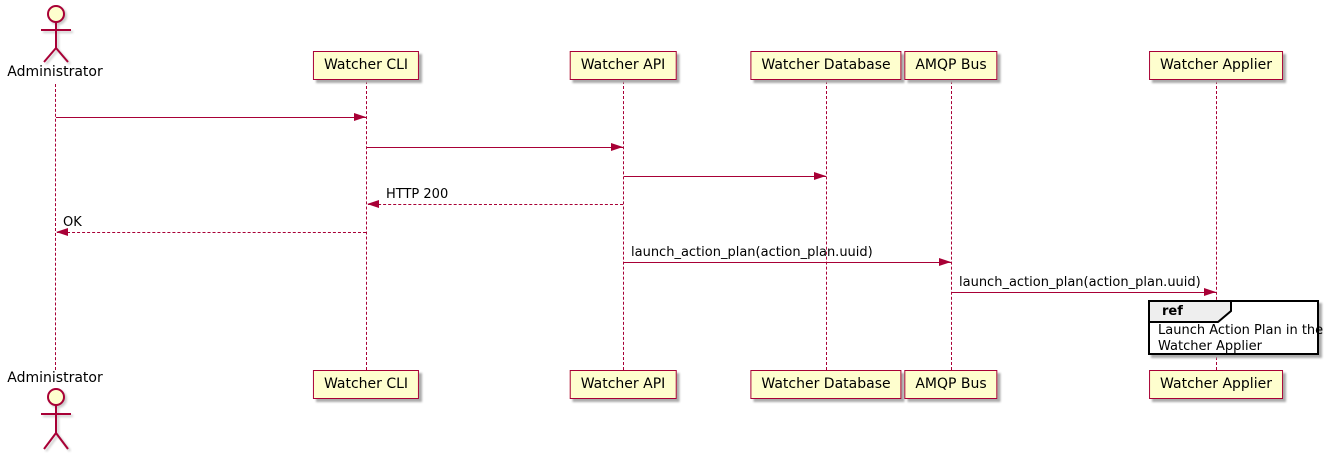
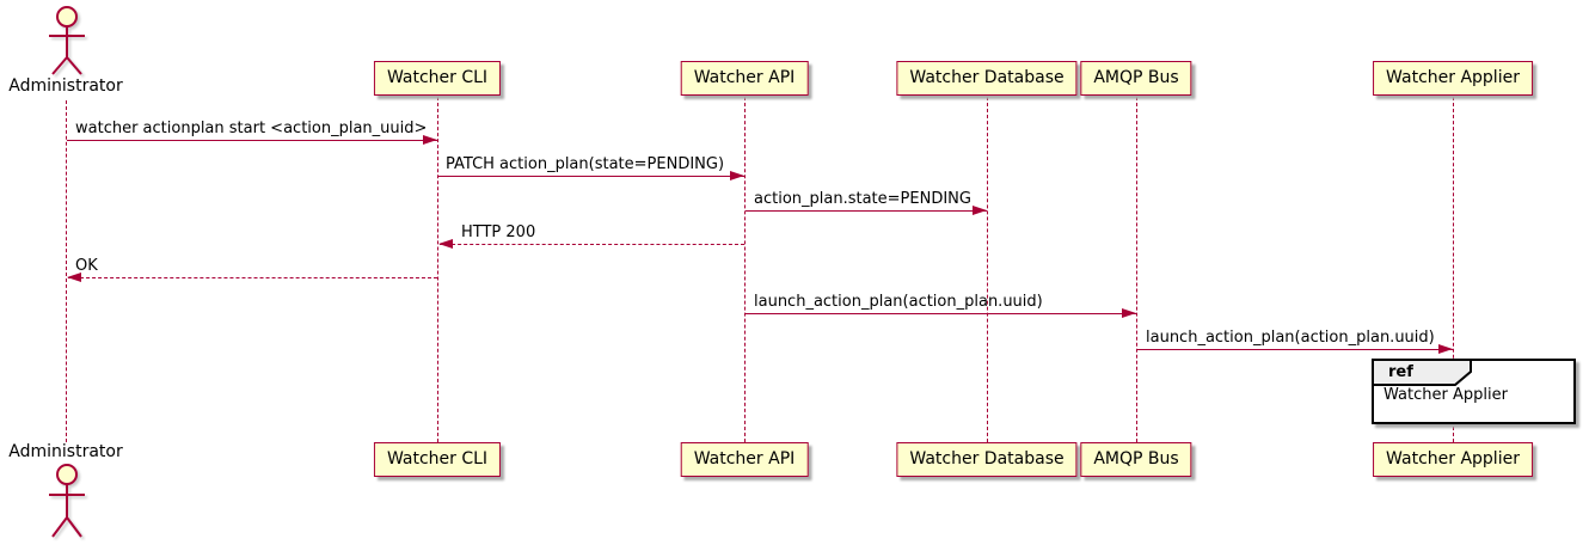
  Administrator
  Watcher CLI
  Watcher API
  Watcher Database
  AMQP Bus
  Watcher Applier
+ watcher actionplan start <action_plan_uuid>
+ PATCH action_plan(state=PENDING)
+ action_plan.state=PENDING
  HTTP 200
  OK
  launch_action_plan(action_plan.uuid)
  launch_action_plan(action_plan.uuid)
  ref
- Launch Action Plan in the
  Watcher Applier
  Watcher CLI
  Watcher API
  Watcher Database
  AMQP Bus
  Watcher Applier
  Administrator
